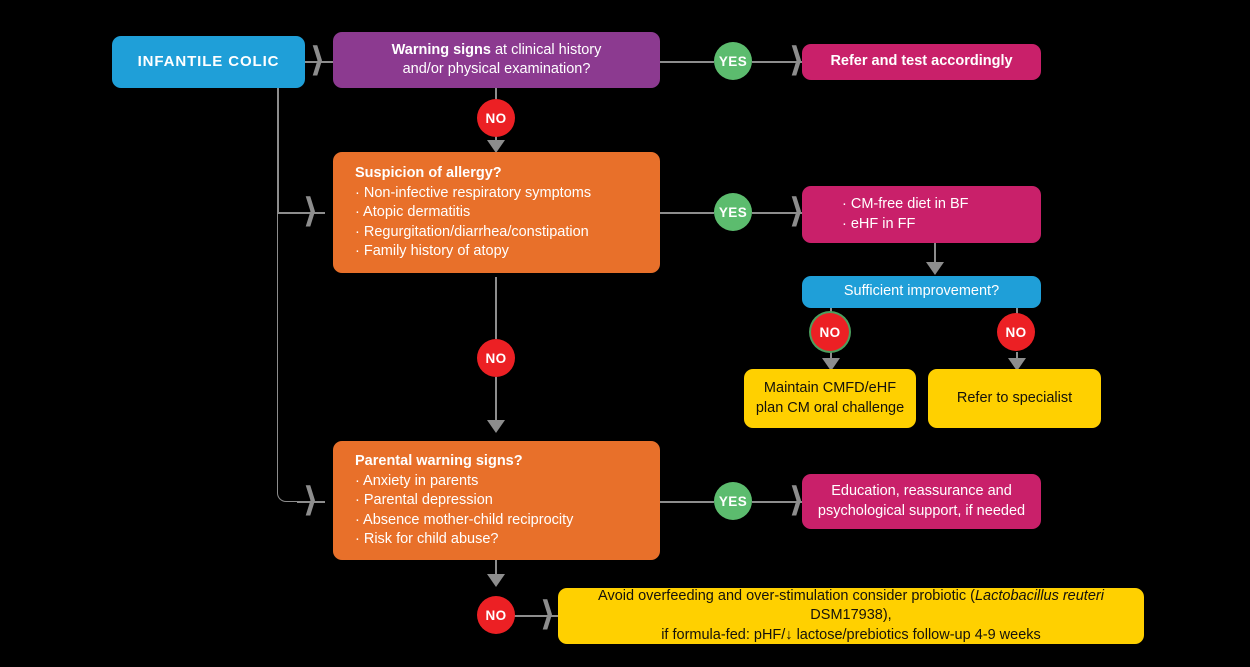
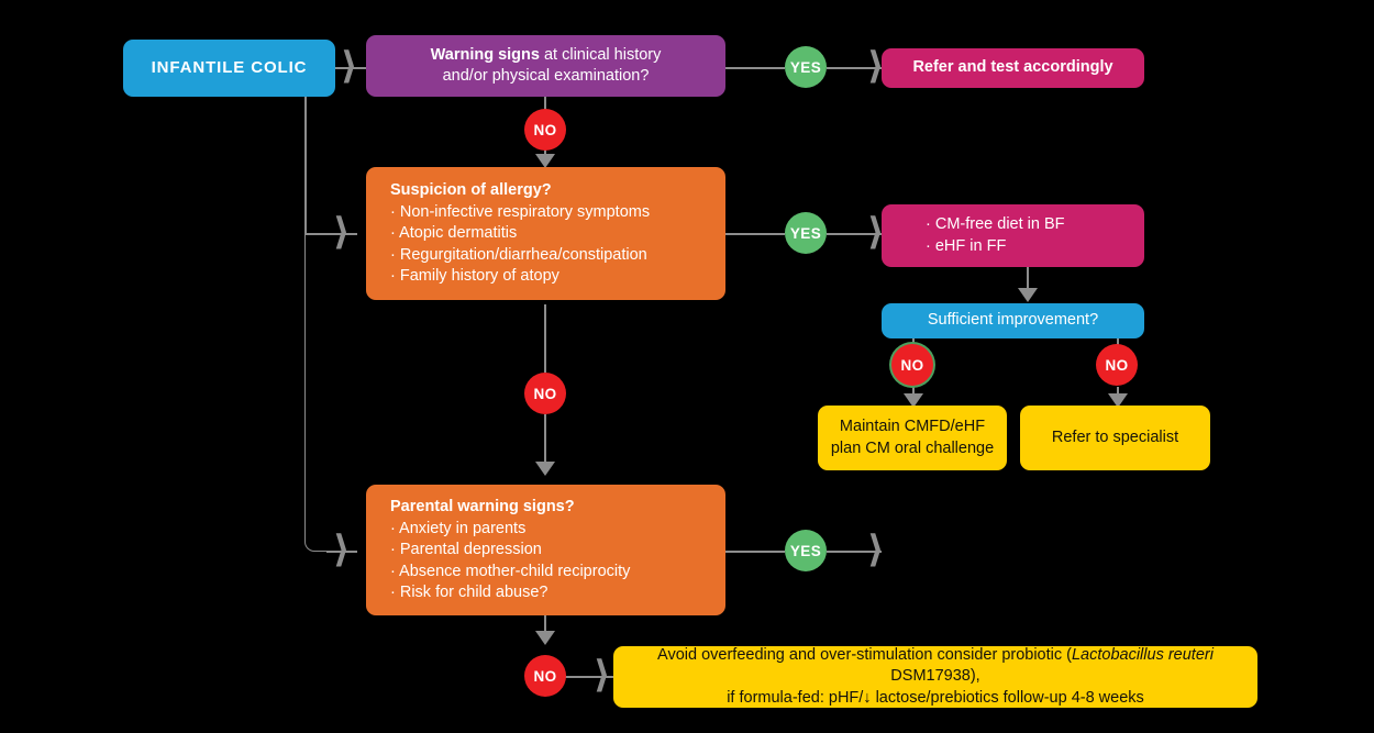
  ⟩
  ⟩
  ⟩
  ⟩
  ⟩
  ⟩
  ⟩
  INFANTILE COLIC
  Warning signs at clinical history
  and/or physical examination?
  Refer and test accordingly
  Suspicion of allergy?
  · Non-infective respiratory symptoms
  · Atopic dermatitis
  · Regurgitation/diarrhea/constipation
  · Family history of atopy
  · CM-free diet in BF
  · eHF in FF
  Sufficient improvement?
  Maintain CMFD/eHF
  plan CM oral challenge
  Refer to specialist
  Parental warning signs?
  · Anxiety in parents
  · Parental depression
  · Absence mother-child reciprocity
  · Risk for child abuse?
- Education, reassurance and
- psychological support, if needed
  Avoid overfeeding and over-stimulation consider probiotic (Lactobacillus reuteri DSM17938),
- if formula-fed: pHF/↓ lactose/prebiotics follow-up 4-9 weeks
+ if formula-fed: pHF/↓ lactose/prebiotics follow-up 4-8 weeks
  YES
  NO
  YES
  NO
  NO
  NO
  YES
  NO
